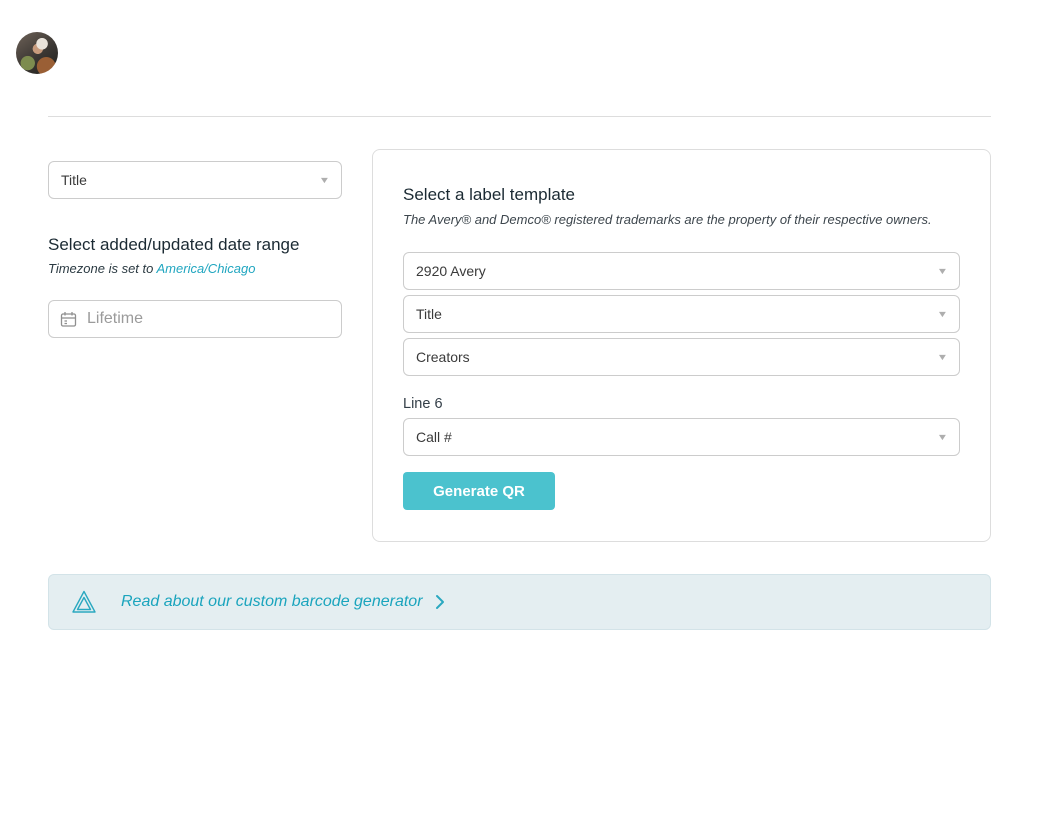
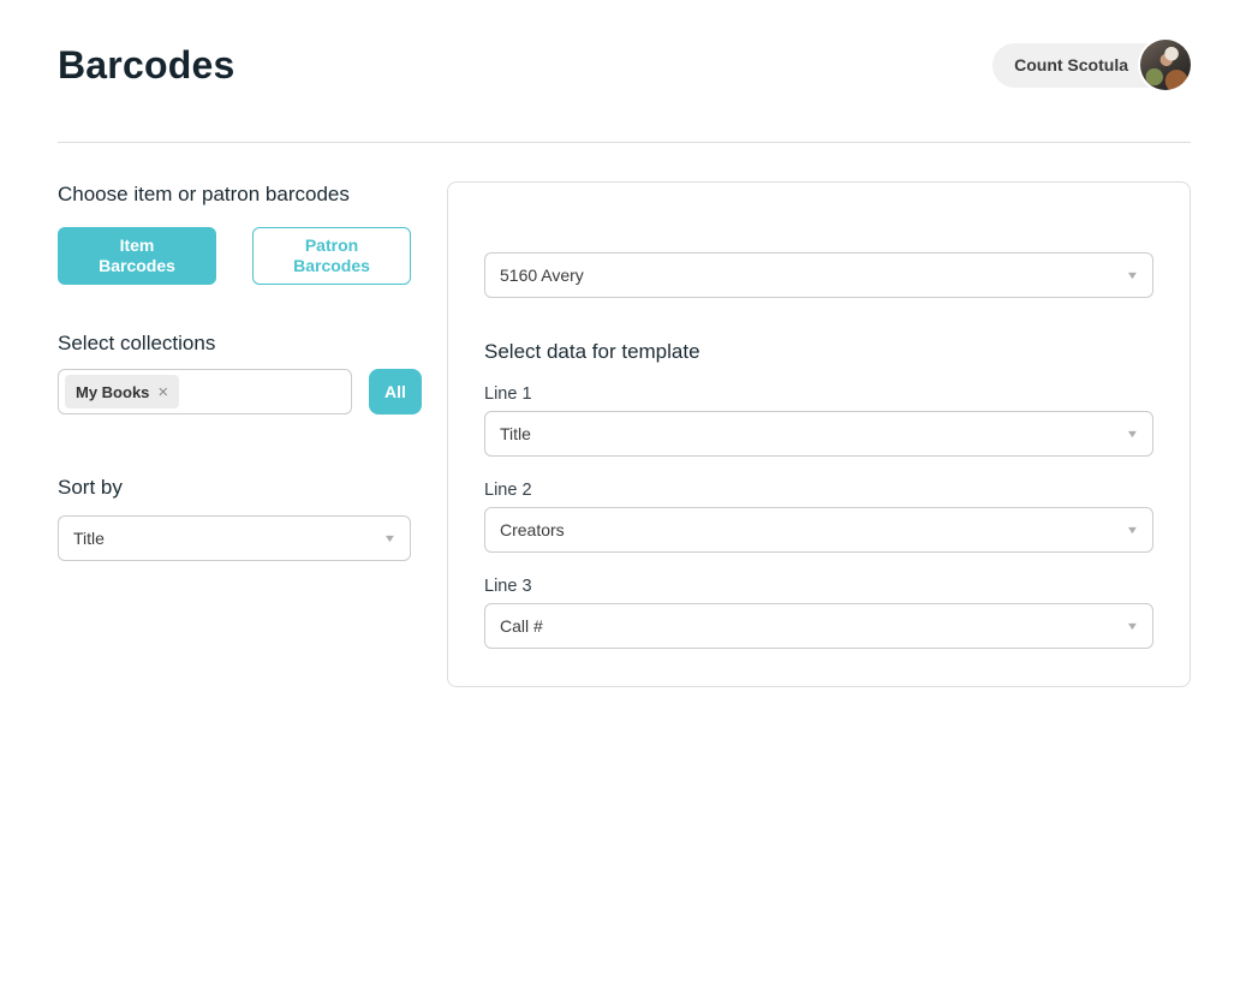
+ Barcodes
+ Count Scotula
+ Choose item or patron barcodes
+ Item Barcodes
+ Patron Barcodes
+ Select collections
+ My Books
+ ×
+ All
+ Sort by
  Title
  ▼
- Select added/updated date range
- Timezone is set to America/Chicago
- Lifetime
- Select a label template
- The Avery® and Demco® registered trademarks are the property of their respective owners.
- 2920 Avery
+ 5160 Avery
  ▼
+ Select data for template
+ Line 1
  Title
  ▼
+ Line 2
  Creators
  ▼
- Line 6
+ Line 3
  Call #
  ▼
- Generate QR
- Read about our custom barcode generator
